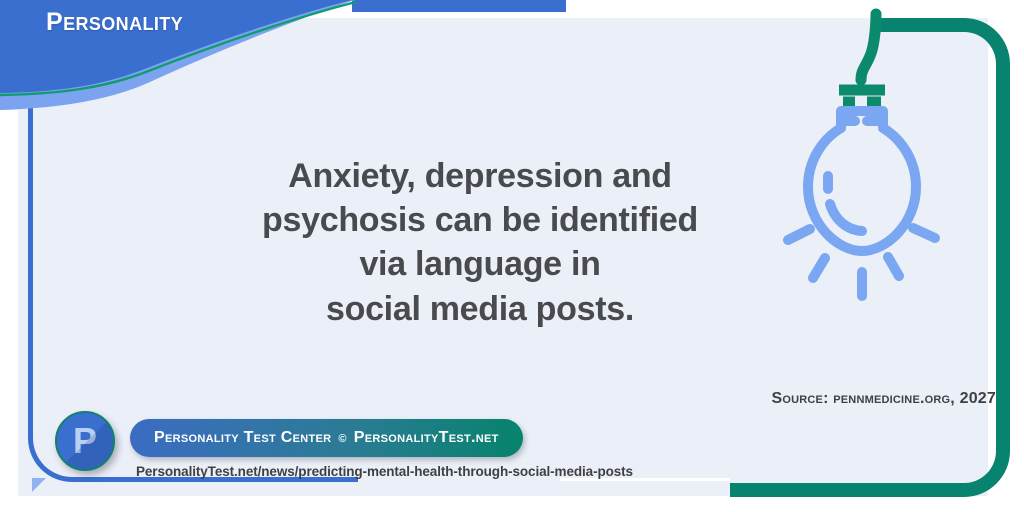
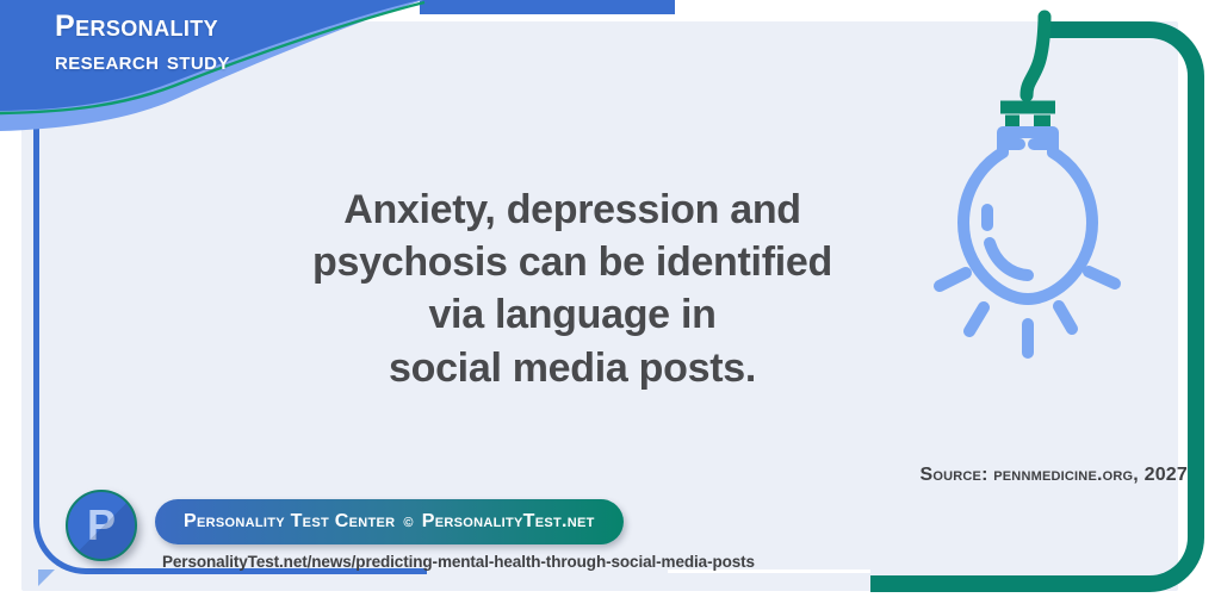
  Personality
+ research study
  Anxiety, depression and
  psychosis can be identified
  via language in
  social media posts.
  Source: pennmedicine.org, 2027
  Personality Test Center
  ©
  PersonalityTest.net
  PersonalityTest.net/news/predicting-mental-health-through-social-media-posts
